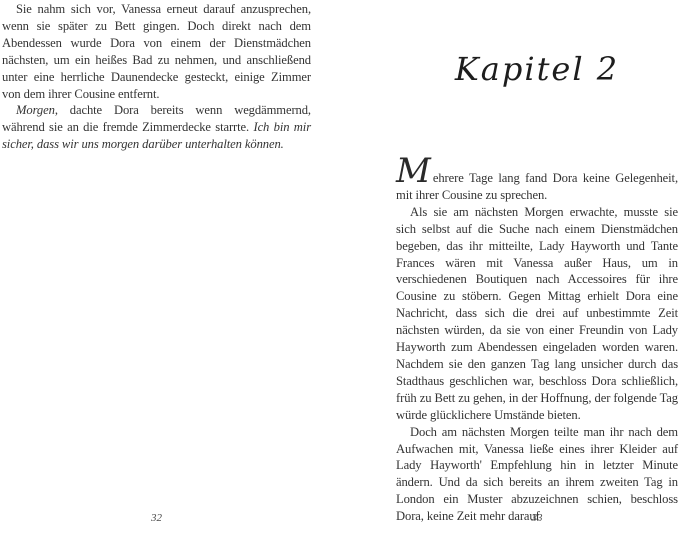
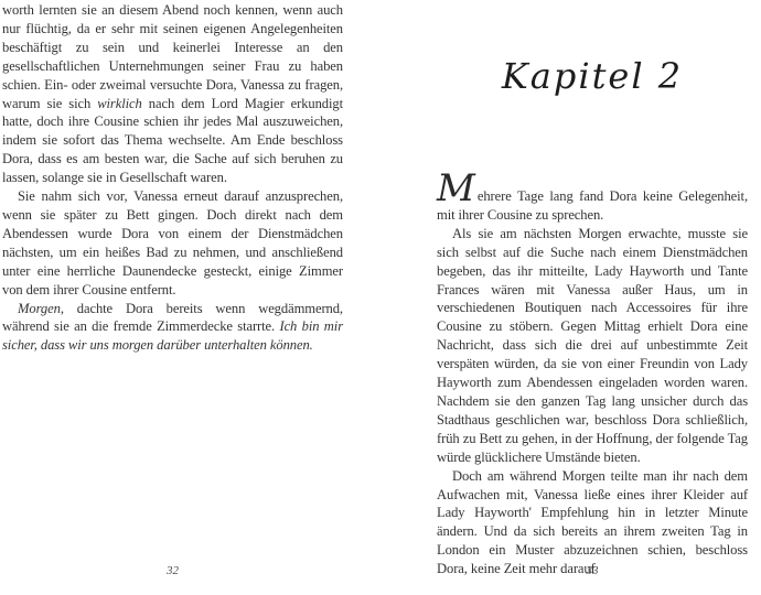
+ worth lernten sie an diesem Abend noch kennen, wenn auch nur flüchtig, da er sehr mit seinen eigenen Angelegenheiten beschäftigt zu sein und keinerlei Interesse an den gesellschaftlichen Unternehmungen seiner Frau zu haben schien. Ein- oder zweimal versuchte Dora, Vanessa zu fragen, warum sie sich wirklich nach dem Lord Magier erkundigt hatte, doch ihre Cousine schien ihr jedes Mal auszuweichen, indem sie sofort das Thema wechselte. Am Ende beschloss Dora, dass es am besten war, die Sache auf sich beruhen zu lassen, solange sie in Gesellschaft waren.
  Sie nahm sich vor, Vanessa erneut darauf anzusprechen, wenn sie später zu Bett gingen. Doch direkt nach dem Abendessen wurde Dora von einem der Dienstmädchen nächsten, um ein heißes Bad zu nehmen, und anschließend unter eine herrliche Daunendecke gesteckt, einige Zimmer von dem ihrer Cousine entfernt.
  Morgen, dachte Dora bereits wenn wegdämmernd, während sie an die fremde Zimmerdecke starrte. Ich bin mir sicher, dass wir uns morgen darüber unterhalten können.
  32
  Kapitel 2
  M ehrere Tage lang fand Dora keine Gelegenheit, mit ihrer Cousine zu sprechen.
- Als sie am nächsten Morgen erwachte, musste sie sich selbst auf die Suche nach einem Dienstmädchen begeben, das ihr mitteilte, Lady Hayworth und Tante Frances wären mit Vanessa außer Haus, um in verschiedenen Boutiquen nach Accessoires für ihre Cousine zu stöbern. Gegen Mittag erhielt Dora eine Nachricht, dass sich die drei auf unbestimmte Zeit nächsten würden, da sie von einer Freundin von Lady Hayworth zum Abendessen eingeladen worden waren. Nachdem sie den ganzen Tag lang unsicher durch das Stadthaus geschlichen war, beschloss Dora schließlich, früh zu Bett zu gehen, in der Hoffnung, der folgende Tag würde glücklichere Umstände bieten.
+ Als sie am nächsten Morgen erwachte, musste sie sich selbst auf die Suche nach einem Dienstmädchen begeben, das ihr mitteilte, Lady Hayworth und Tante Frances wären mit Vanessa außer Haus, um in verschiedenen Boutiquen nach Accessoires für ihre Cousine zu stöbern. Gegen Mittag erhielt Dora eine Nachricht, dass sich die drei auf unbestimmte Zeit verspäten würden, da sie von einer Freundin von Lady Hayworth zum Abendessen eingeladen worden waren. Nachdem sie den ganzen Tag lang unsicher durch das Stadthaus geschlichen war, beschloss Dora schließlich, früh zu Bett zu gehen, in der Hoffnung, der folgende Tag würde glücklichere Umstände bieten.
- Doch am nächsten Morgen teilte man ihr nach dem Aufwachen mit, Vanessa ließe eines ihrer Kleider auf Lady Hayworth' Empfehlung hin in letzter Minute ändern. Und da sich bereits an ihrem zweiten Tag in London ein Muster abzuzeichnen schien, beschloss Dora, keine Zeit mehr darauf
+ Doch am während Morgen teilte man ihr nach dem Aufwachen mit, Vanessa ließe eines ihrer Kleider auf Lady Hayworth' Empfehlung hin in letzter Minute ändern. Und da sich bereits an ihrem zweiten Tag in London ein Muster abzuzeichnen schien, beschloss Dora, keine Zeit mehr darauf
  33
